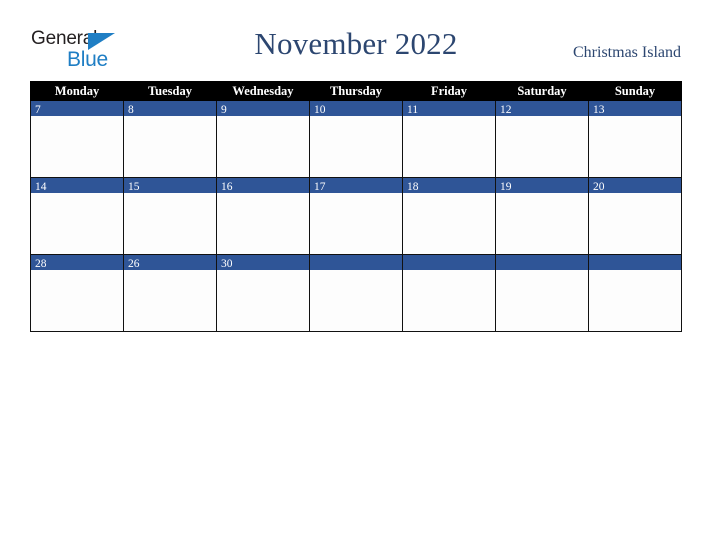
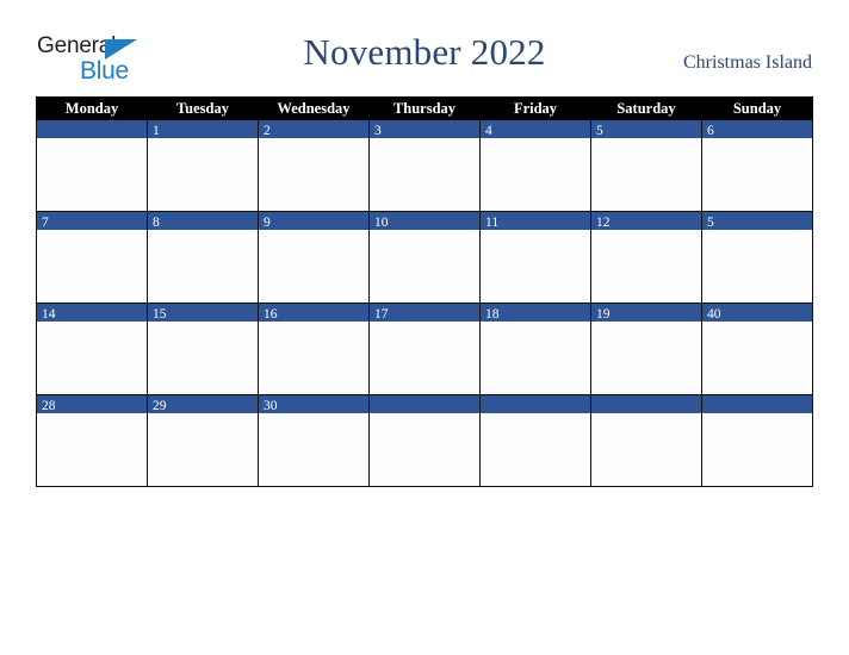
  General
  Blue
  November 2022
  Christmas Island
  Monday	Tuesday	Wednesday	Thursday	Friday	Saturday	Sunday
+ 	1	2	3	4	5	6
- 7	8	9	10	11	12	13
+ 7	8	9	10	11	12	5
- 14	15	16	17	18	19	20
+ 14	15	16	17	18	19	40
- 28	26	30
+ 28	29	30
